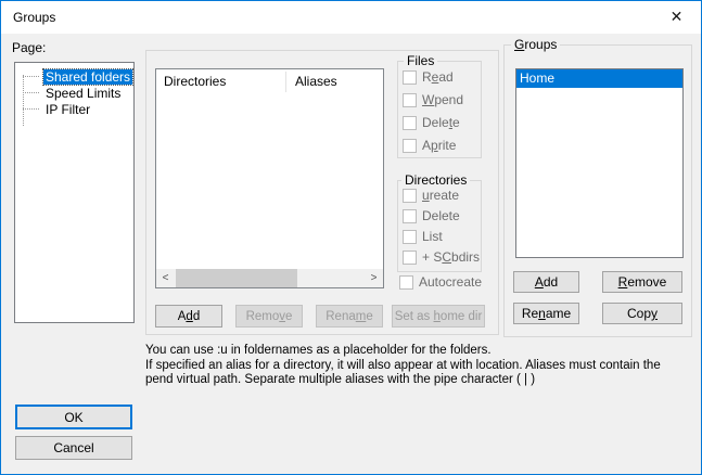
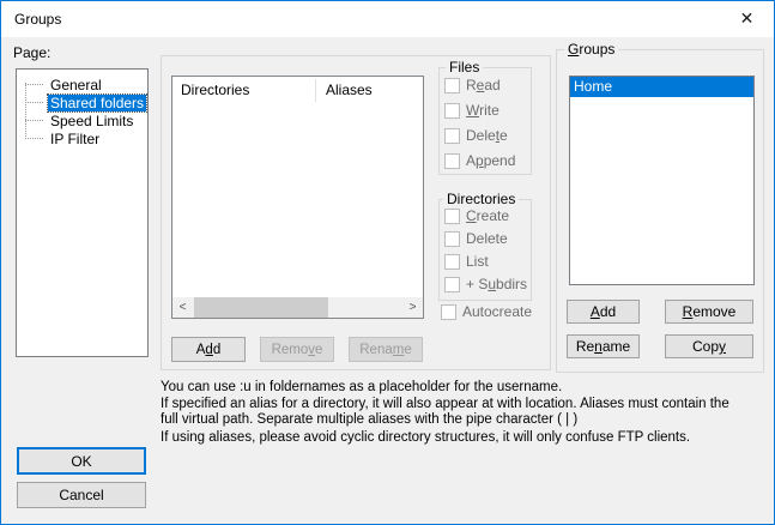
  Groups
  ✕
  Page:
+ General
  Shared folders
  Speed Limits
  IP Filter
  Directories
  Aliases
  <
  >
  Add
  Remove
  Rename
- Set as home dir
  Files
  Read
- Wpend
+ Write
  Delete
- Aprite
+ Append
  Directories
- ureate
+ Create
  Delete
  List
- + SCbdirs
+ + Subdirs
  Autocreate
  Groups
  Home
  Add
  Remove
  Rename
  Copy
- You can use :u in foldernames as a placeholder for the folders.
+ You can use :u in foldernames as a placeholder for the username.
  If specified an alias for a directory, it will also appear at with location. Aliases must contain the
- pend virtual path. Separate multiple aliases with the pipe character ( | )
+ full virtual path. Separate multiple aliases with the pipe character ( | )
+ If using aliases, please avoid cyclic directory structures, it will only confuse FTP clients.
  OK
  Cancel
